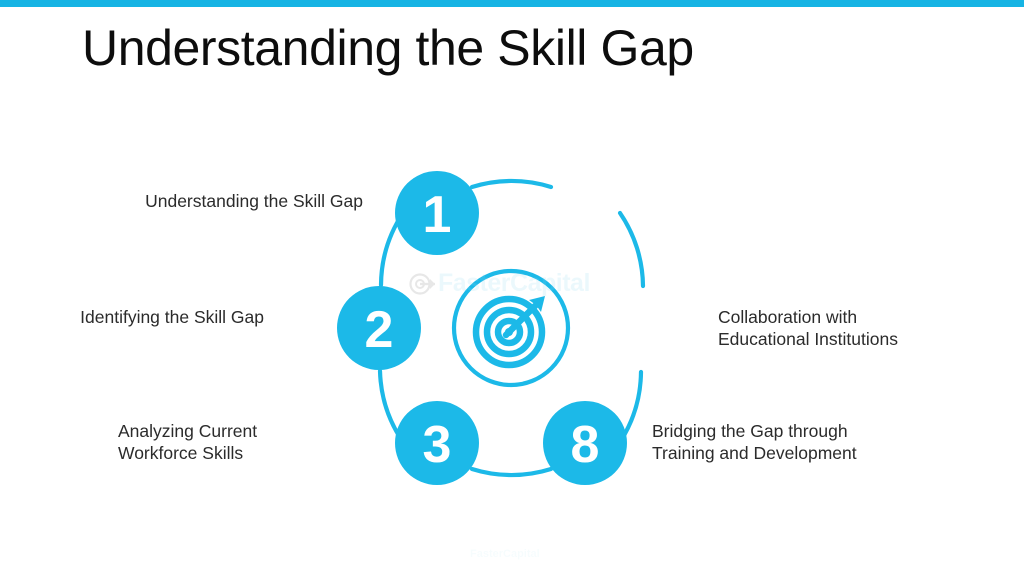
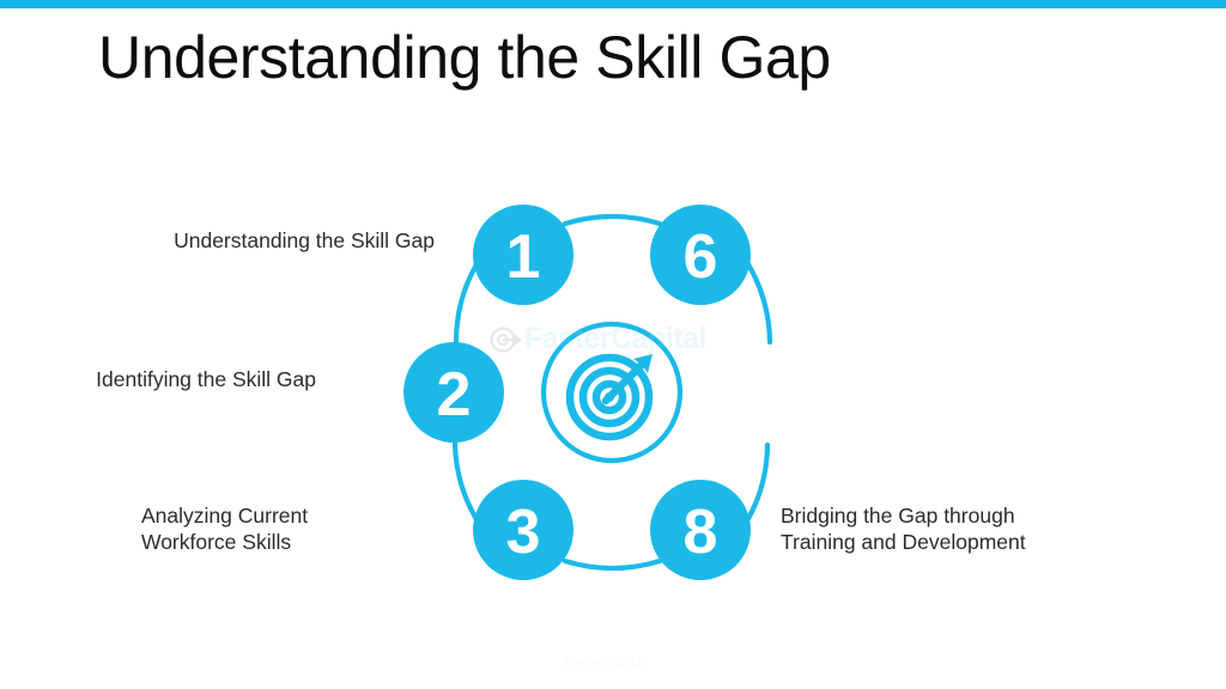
  Understanding the Skill Gap
  1
  2
  3
  8
+ 6
  FasterCapital
  Understanding the Skill Gap
  Identifying the Skill Gap
  Analyzing Current
  Workforce Skills
  Bridging the Gap through
  Training and Development
- Collaboration with
- Educational Institutions
